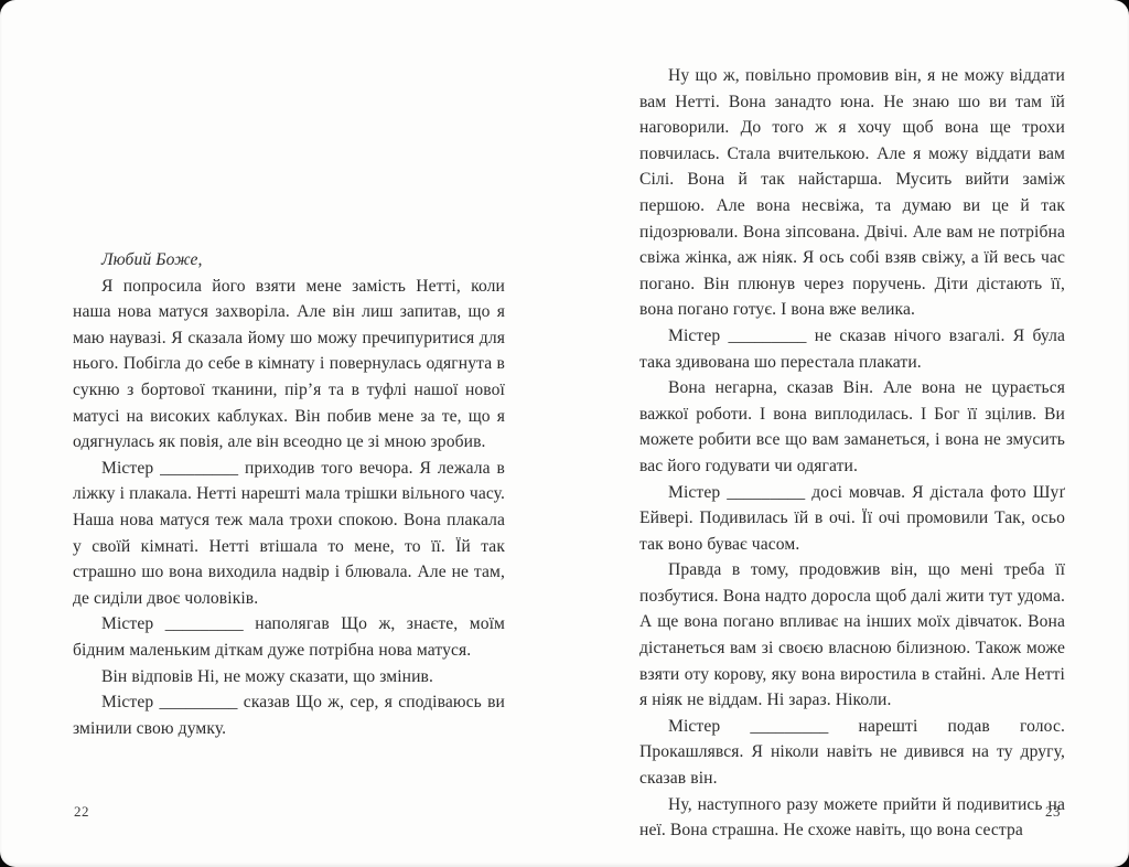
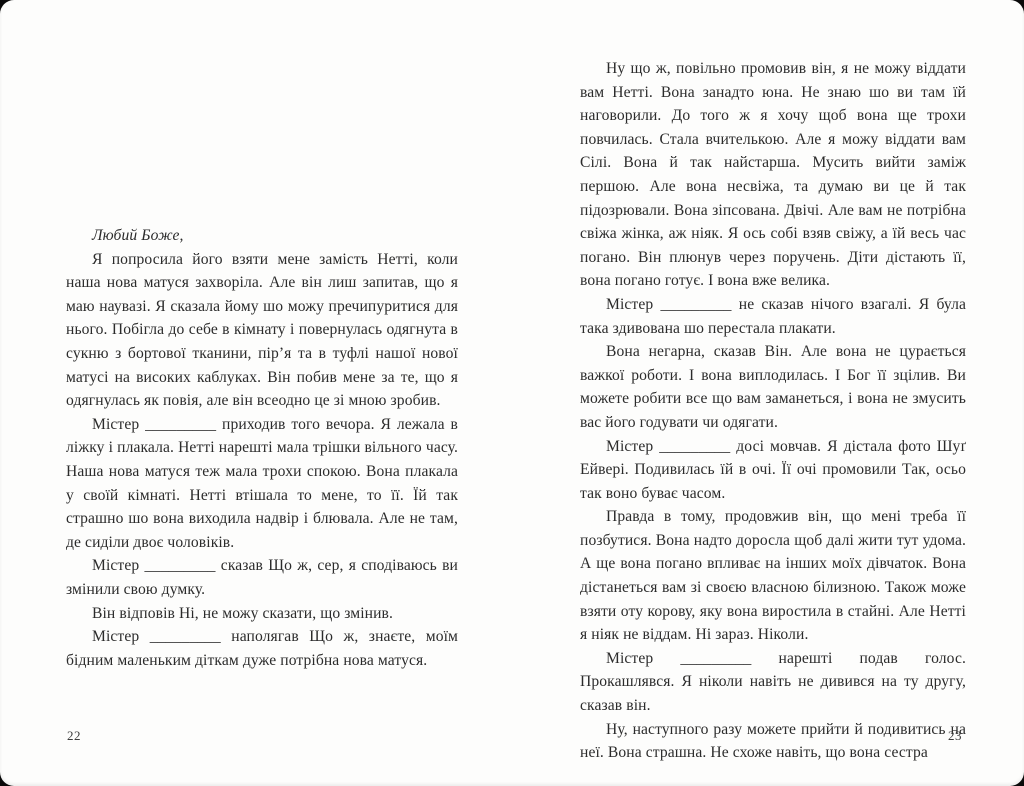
  Любий Боже,
  Я попросила його взяти мене замість Нетті, коли наша нова матуся захворіла. Але він лиш запитав, що я маю наувазі. Я сказала йому шо можу пречипуритися для нього. Побігла до себе в кімнату і повернулась одягнута в сукню з бортової тканини, пір’я та в туфлі нашої нової матусі на високих каблуках. Він побив мене за те, що я одягнулась як повія, але він всеодно це зі мною зробив.
  Містер _________ приходив того вечора. Я лежала в ліжку і плакала. Нетті нарешті мала трішки вільного часу. Наша нова матуся теж мала трохи спокою. Вона плакала у своїй кімнаті. Нетті втішала то мене, то її. Їй так страшно шо вона виходила надвір і блювала. Але не там, де сиділи двоє чоловіків.
- Містер _________ наполягав Що ж, знаєте, моїм бідним маленьким діткам дуже потрібна нова матуся.
+ Містер _________ сказав Що ж, сер, я сподіваюсь ви змінили свою думку.
  Він відповів Ні, не можу сказати, що змінив.
- Містер _________ сказав Що ж, сер, я сподіваюсь ви змінили свою думку.
+ Містер _________ наполягав Що ж, знаєте, моїм бідним маленьким діткам дуже потрібна нова матуся.
  Ну що ж, повільно промовив він, я не можу віддати вам Нетті. Вона занадто юна. Не знаю шо ви там їй наговорили. До того ж я хочу щоб вона ще трохи повчилась. Стала вчителькою. Але я можу віддати вам Сілі. Вона й так найстарша. Мусить вийти заміж першою. Але вона несвіжа, та думаю ви це й так підозрювали. Вона зіпсована. Двічі. Але вам не потрібна свіжа жінка, аж ніяк. Я ось собі взяв свіжу, а їй весь час погано. Він плюнув через поручень. Діти дістають її, вона погано готує. І вона вже велика.
  Містер _________ не сказав нічого взагалі. Я була така здивована шо перестала плакати.
  Вона негарна, сказав Він. Але вона не цурається важкої роботи. І вона виплодилась. І Бог її зцілив. Ви можете робити все що вам заманеться, і вона не змусить вас його годувати чи одягати.
  Містер _________ досі мовчав. Я дістала фото Шуґ Ейвері. Подивилась їй в очі. Її очі промовили Так, осьо так воно буває часом.
  Правда в тому, продовжив він, що мені треба її позбутися. Вона надто доросла щоб далі жити тут удома. А ще вона погано впливає на інших моїх дівчаток. Вона дістанеться вам зі своєю власною білизною. Також може взяти оту корову, яку вона виростила в стайні. Але Нетті я ніяк не віддам. Ні зараз. Ніколи.
  Містер _________ нарешті подав голос. Прокашлявся. Я ніколи навіть не дивився на ту другу, сказав він.
  Ну, наступного разу можете прийти й подивитись на неї. Вона страшна. Не схоже навіть, що вона сестра
  22
  23
